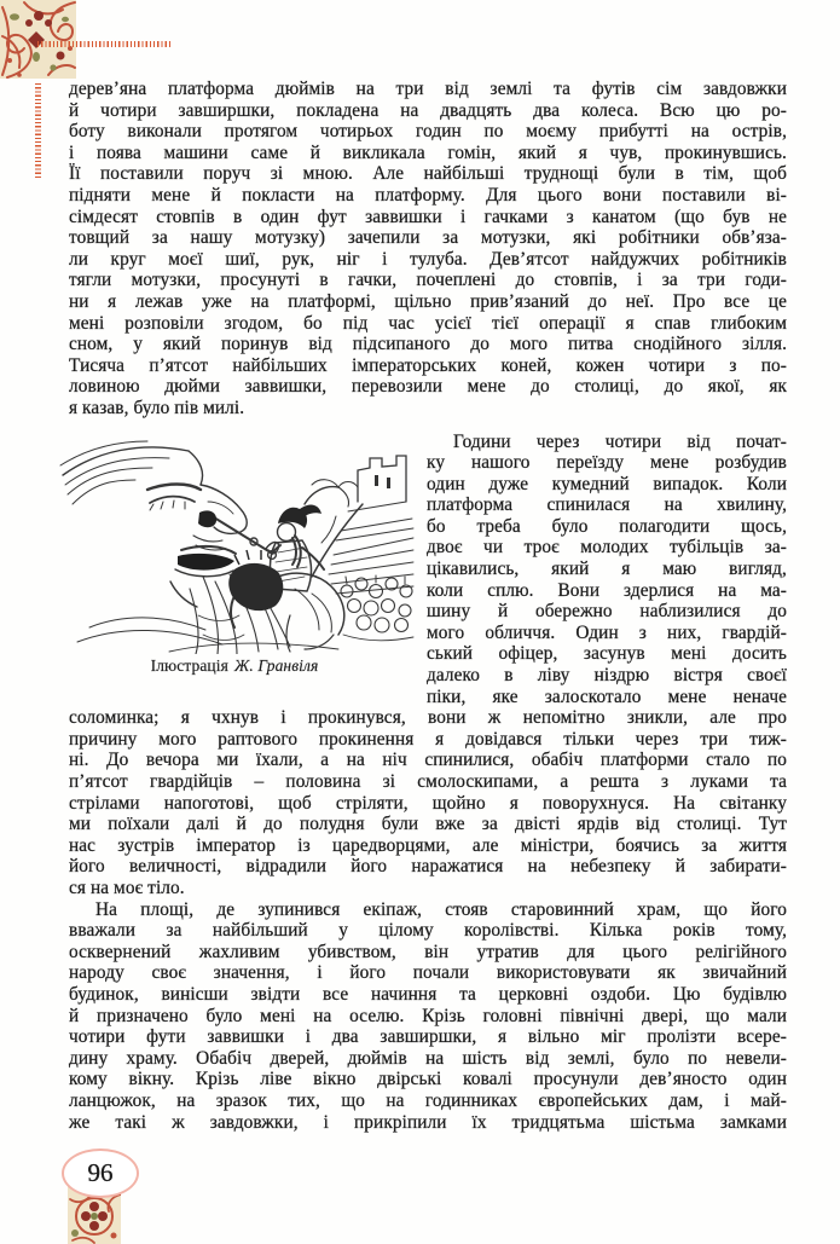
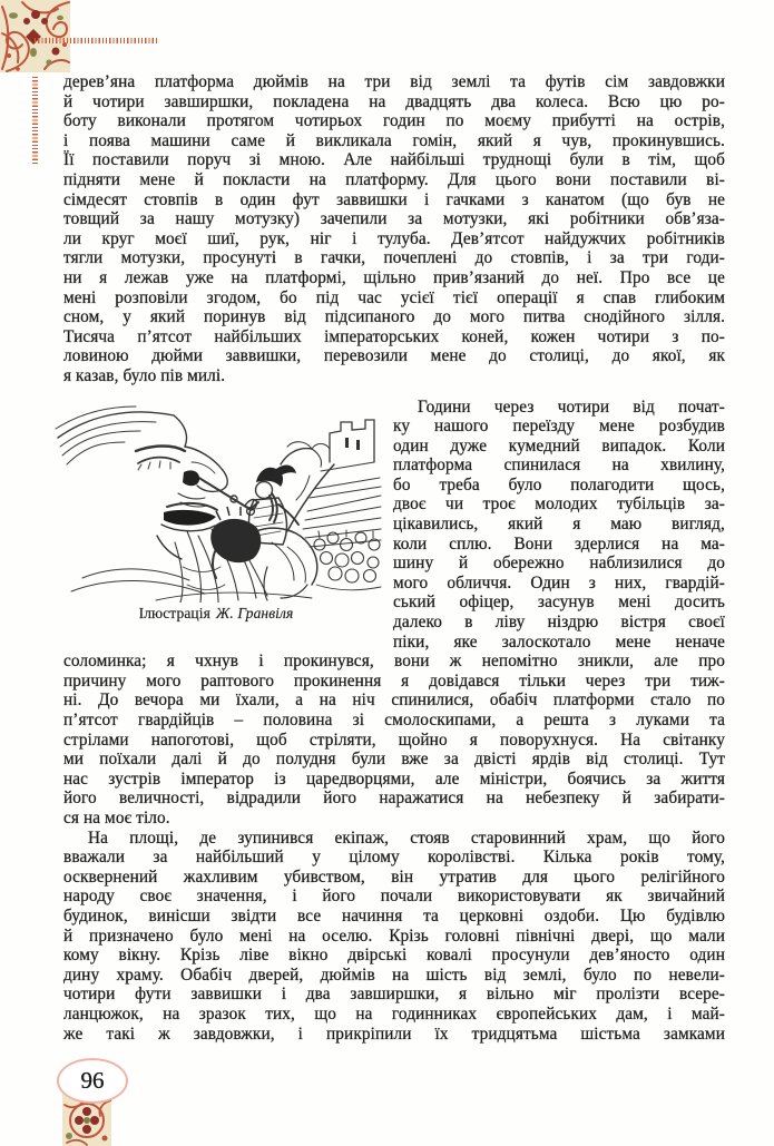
  дерев’яна платформа дюймів на три від землі та футів сім завдовжки
  й чотири завширшки, покладена на двадцять два колеса. Всю цю ро-
  боту виконали протягом чотирьох годин по моєму прибутті на острів,
  і поява машини саме й викликала гомін, який я чув, прокинувшись.
  Її поставили поруч зі мною. Але найбільші труднощі були в тім, щоб
  підняти мене й покласти на платформу. Для цього вони поставили ві-
  сімдесят стовпів в один фут заввишки і гачками з канатом (що був не
  товщий за нашу мотузку) зачепили за мотузки, які робітники обв’яза-
  ли круг моєї шиї, рук, ніг і тулуба. Дев’ятсот найдужчих робітників
  тягли мотузки, просунуті в гачки, почеплені до стовпів, і за три годи-
  ни я лежав уже на платформі, щільно прив’язаний до неї. Про все це
  мені розповіли згодом, бо під час усієї тієї операції я спав глибоким
  сном, у який поринув від підсипаного до мого питва снодійного зілля.
  Тисяча п’ятсот найбільших імператорських коней, кожен чотири з по-
  ловиною дюйми заввишки, перевозили мене до столиці, до якої, як
  я казав, було пів милі.
  Ілюстрація Ж. Гранвіля
  Години через чотири від почат-
  ку нашого переїзду мене розбудив
  один дуже кумедний випадок. Коли
  платформа спинилася на хвилину,
  бо треба було полагодити щось,
  двоє чи троє молодих тубільців за-
  цікавились, який я маю вигляд,
  коли сплю. Вони здерлися на ма-
  шину й обережно наблизилися до
  мого обличчя. Один з них, гвардій-
  ський офіцер, засунув мені досить
  далеко в ліву ніздрю вістря своєї
  піки, яке залоскотало мене неначе
  соломинка; я чхнув і прокинувся, вони ж непомітно зникли, але про
  причину мого раптового прокинення я довідався тільки через три тиж-
  ні. До вечора ми їхали, а на ніч спинилися, обабіч платформи стало по
  п’ятсот гвардійців – половина зі смолоскипами, а решта з луками та
  стрілами напоготові, щоб стріляти, щойно я поворухнуся. На світанку
  ми поїхали далі й до полудня були вже за двісті ярдів від столиці. Тут
  нас зустрів імператор із царедворцями, але міністри, боячись за життя
  його величності, відрадили його наражатися на небезпеку й забирати-
  ся на моє тіло.
  На площі, де зупинився екіпаж, стояв старовинний храм, що його
  вважали за найбільший у цілому королівстві. Кілька років тому,
  осквернений жахливим убивством, він утратив для цього релігійного
  народу своє значення, і його почали використовувати як звичайний
  будинок, винісши звідти все начиння та церковні оздоби. Цю будівлю
  й призначено було мені на оселю. Крізь головні північні двері, що мали
- чотири фути заввишки і два завширшки, я вільно міг пролізти всере-
+ кому вікну. Крізь ліве вікно двірські ковалі просунули дев’яносто один
  дину храму. Обабіч дверей, дюймів на шість від землі, було по невели-
- кому вікну. Крізь ліве вікно двірські ковалі просунули дев’яносто один
+ чотири фути заввишки і два завширшки, я вільно міг пролізти всере-
  ланцюжок, на зразок тих, що на годинниках європейських дам, і май-
  же такі ж завдовжки, і прикріпили їх тридцятьма шістьма замками
  96
